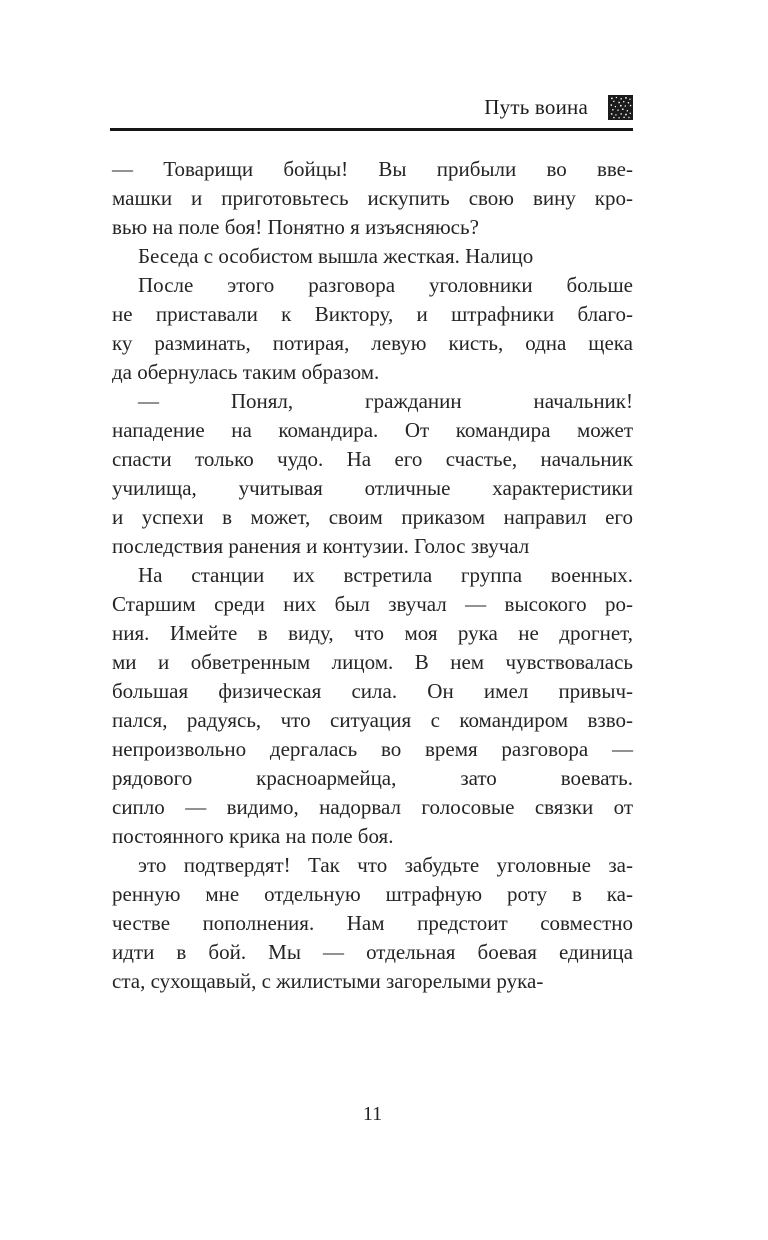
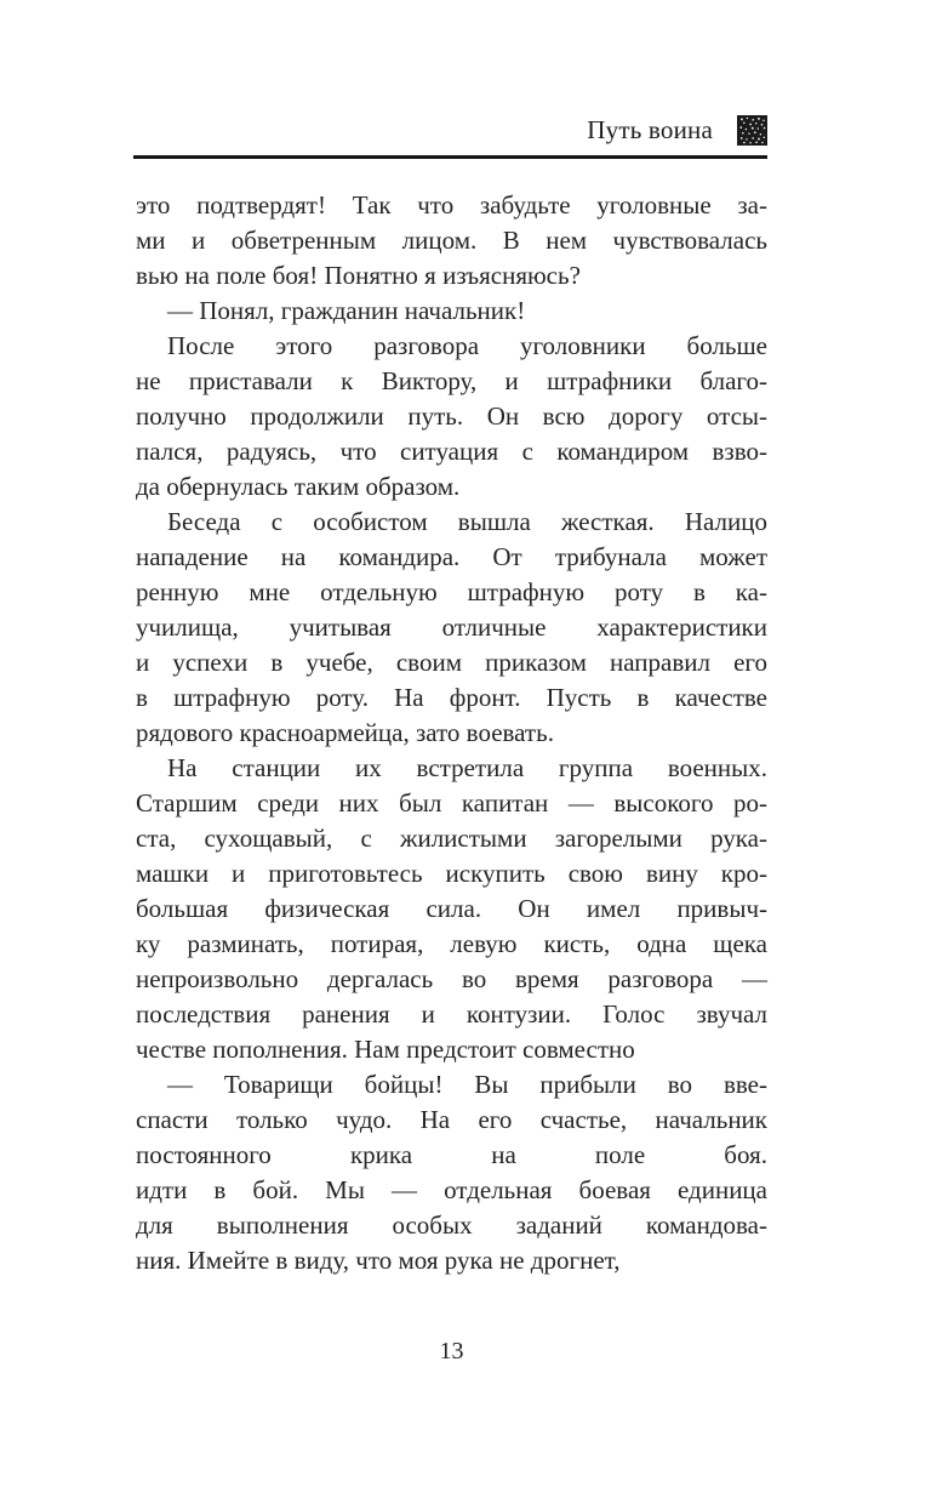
  Путь воина
- — Товарищи бойцы! Вы прибыли во вве-
+ это подтвердят! Так что забудьте уголовные за-
- машки и приготовьтесь искупить свою вину кро-
+ ми и обветренным лицом. В нем чувствовалась
  вью на поле боя! Понятно я изъясняюсь?
- Беседа с особистом вышла жесткая. Налицо
+ — Понял, гражданин начальник!
  После этого разговора уголовники больше
  не приставали к Виктору, и штрафники благо-
+ получно продолжили путь. Он всю дорогу отсы-
- ку разминать, потирая, левую кисть, одна щека
+ пался, радуясь, что ситуация с командиром взво-
  да обернулась таким образом.
- — Понял, гражданин начальник!
+ Беседа с особистом вышла жесткая. Налицо
- нападение на командира. От командира может
+ нападение на командира. От трибунала может
- спасти только чудо. На его счастье, начальник
+ ренную мне отдельную штрафную роту в ка-
  училища, учитывая отличные характеристики
- и успехи в может, своим приказом направил его
+ и успехи в учебе, своим приказом направил его
+ в штрафную роту. На фронт. Пусть в качестве
- последствия ранения и контузии. Голос звучал
+ рядового красноармейца, зато воевать.
  На станции их встретила группа военных.
- Старшим среди них был звучал — высокого ро-
+ Старшим среди них был капитан — высокого ро-
- ния. Имейте в виду, что моя рука не дрогнет,
+ ста, сухощавый, с жилистыми загорелыми рука-
- ми и обветренным лицом. В нем чувствовалась
+ машки и приготовьтесь искупить свою вину кро-
  большая физическая сила. Он имел привыч-
- пался, радуясь, что ситуация с командиром взво-
+ ку разминать, потирая, левую кисть, одна щека
  непроизвольно дергалась во время разговора —
- рядового красноармейца, зато воевать.
+ последствия ранения и контузии. Голос звучал
- сипло — видимо, надорвал голосовые связки от
- постоянного крика на поле боя.
+ честве пополнения. Нам предстоит совместно
- это подтвердят! Так что забудьте уголовные за-
+ — Товарищи бойцы! Вы прибыли во вве-
- ренную мне отдельную штрафную роту в ка-
+ спасти только чудо. На его счастье, начальник
- честве пополнения. Нам предстоит совместно
+ постоянного крика на поле боя.
  идти в бой. Мы — отдельная боевая единица
+ для выполнения особых заданий командова-
- ста, сухощавый, с жилистыми загорелыми рука-
+ ния. Имейте в виду, что моя рука не дрогнет,
- 11
+ 13
